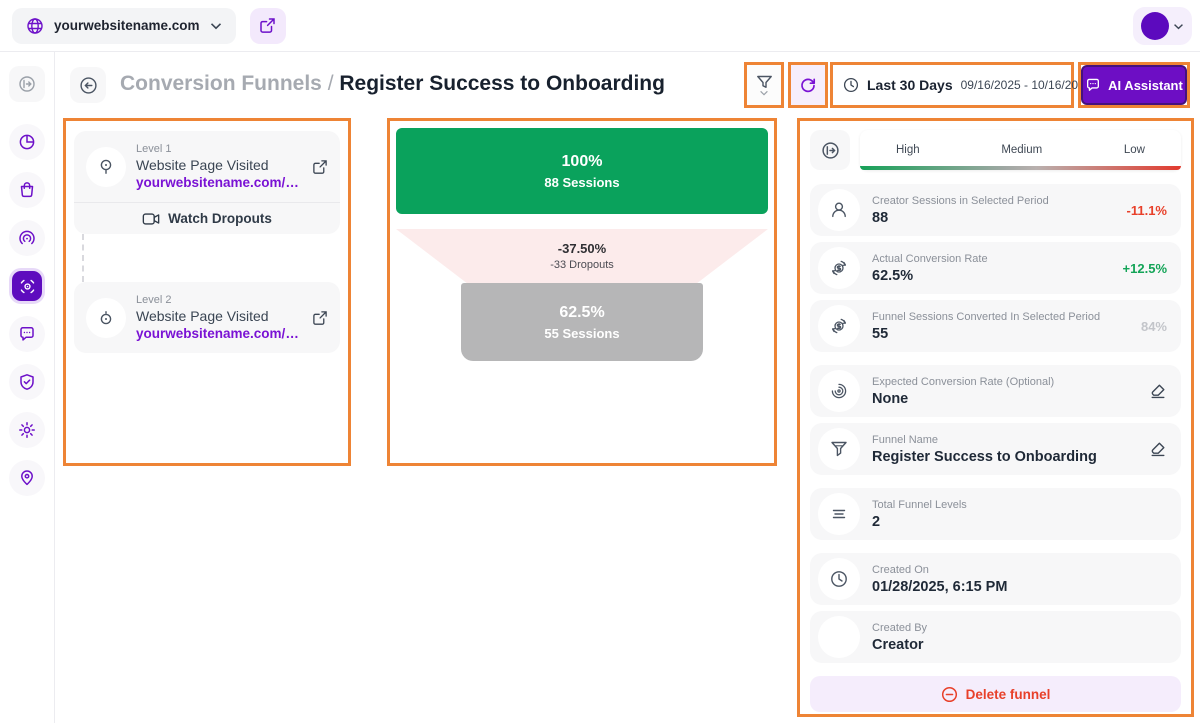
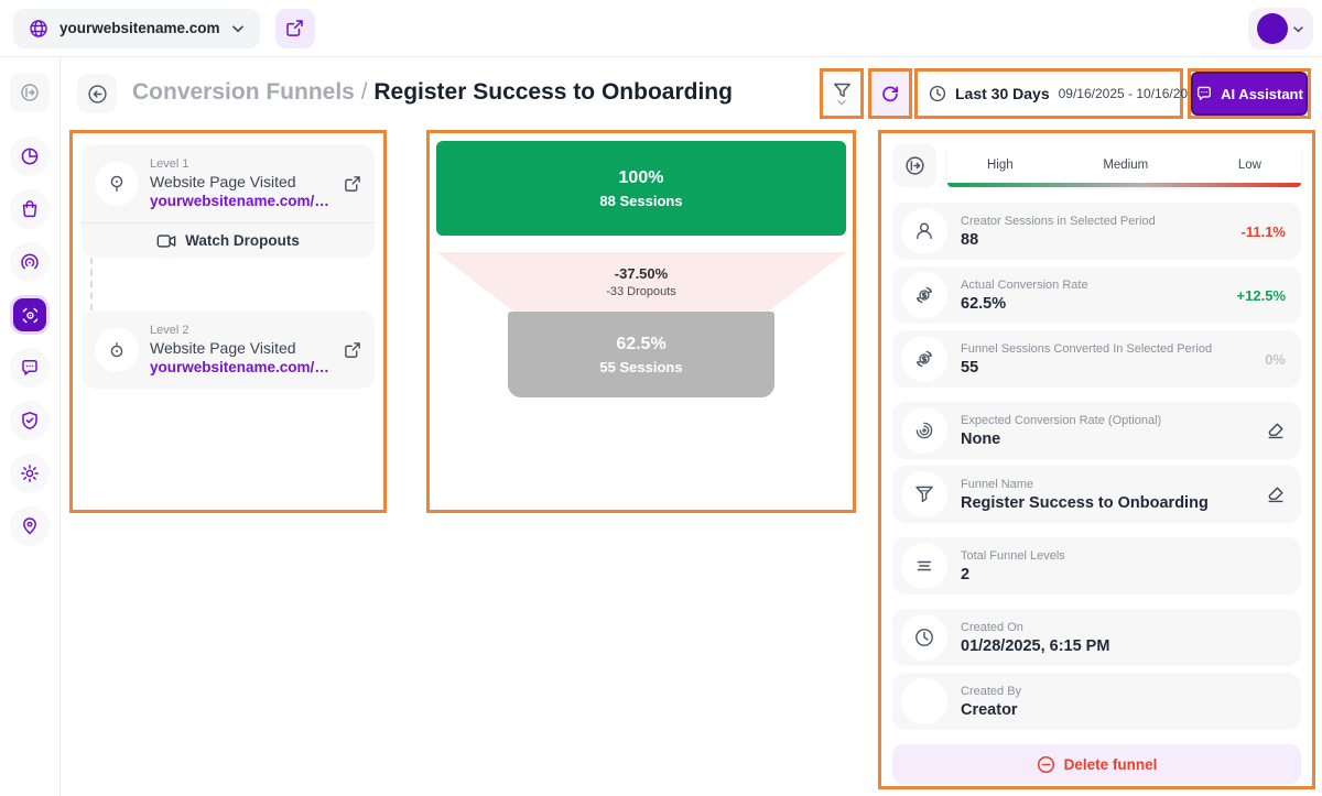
  yourwebsitename.com
  Conversion Funnels / Register Success to Onboarding
  Last 30 Days
  09/16/2025 - 10/16/20
  AI Assistant
  Level 1
  Website Page Visited
  yourwebsitename.com/re
  Watch Dropouts
  Level 2
  Website Page Visited
  yourwebsitename.com/ac
  100%
  88 Sessions
  -37.50%
  -33 Dropouts
  62.5%
  55 Sessions
  High
  Medium
  Low
  Creator Sessions in Selected Period
  88
  -11.1%
  Actual Conversion Rate
  62.5%
  +12.5%
  Funnel Sessions Converted In Selected Period
  55
- 84%
+ 0%
  Expected Conversion Rate (Optional)
  None
  Funnel Name
  Register Success to Onboarding
  Total Funnel Levels
  2
  Created On
  01/28/2025, 6:15 PM
  Created By
  Creator
  Delete funnel
